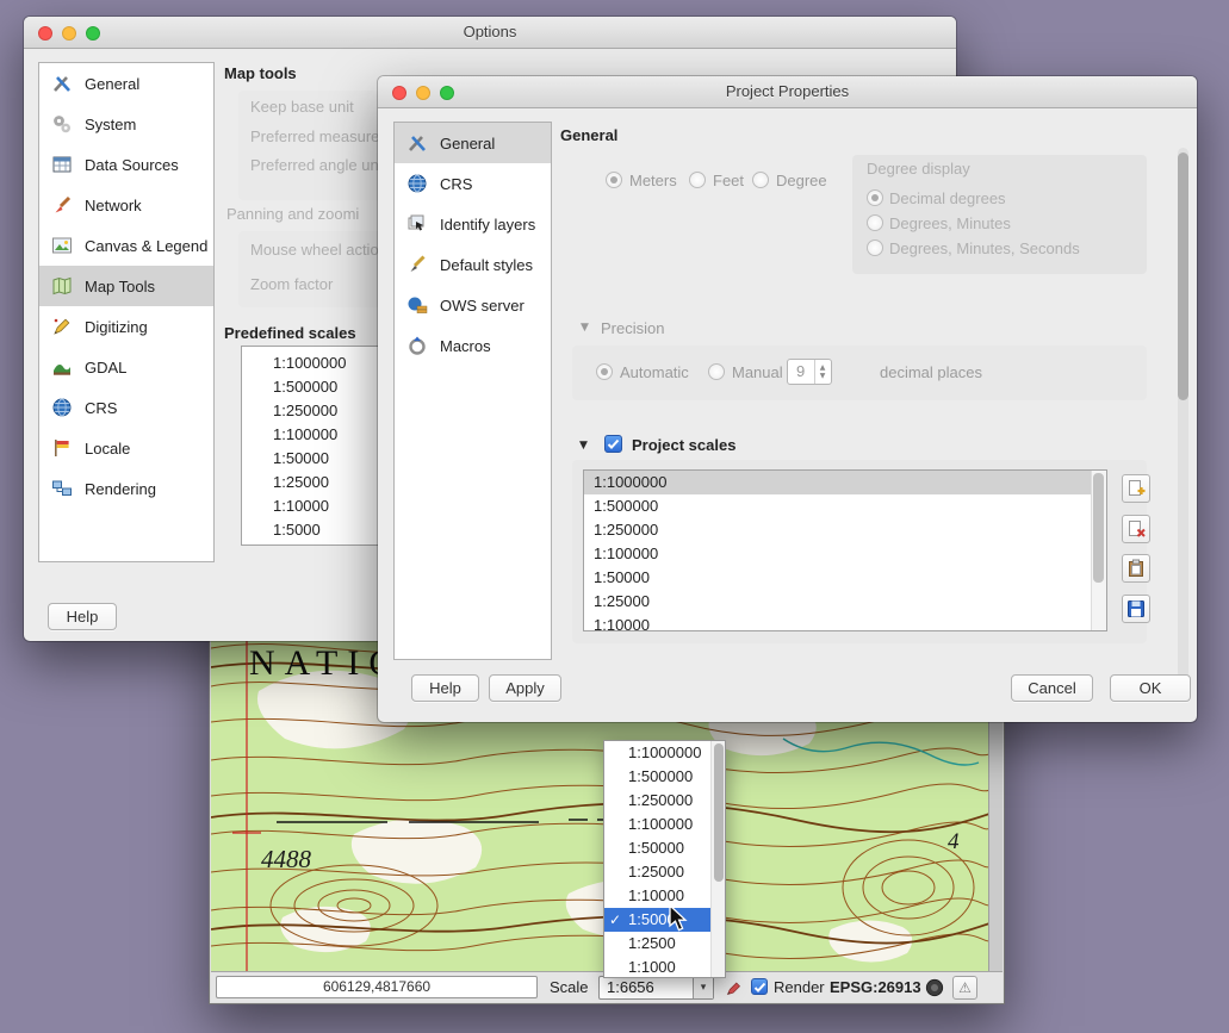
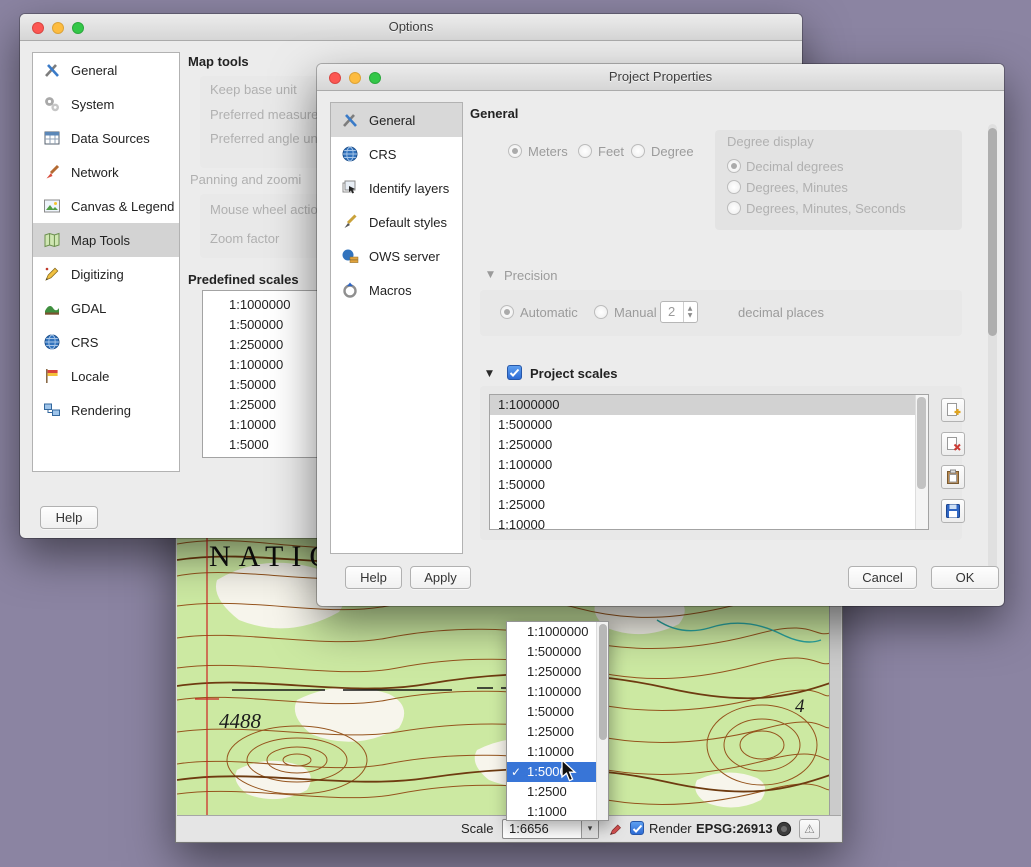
  NATI
  4488
  4
- 606129,4817660
  Scale
  1:6656
  ▾
  Render
  EPSG:26913
  ⚠
  1:1000000
  1:500000
  1:250000
  1:100000
  1:50000
  1:25000
  1:10000
  ✓
  1:500
  1:2500
  1:1000
  Options
  General
  System
  Data Sources
  Network
  Canvas & Legend
  Map Tools
  Digitizing
  GDAL
  CRS
  Locale
  Rendering
  Map tools
  Keep base unit
  Preferred measure
  Preferred angle un
  Panning and zoomi
  Mouse wheel actio
  Zoom factor
  Predefined scales
  1:1000000
  1:500000
  1:250000
  1:100000
  1:50000
  1:25000
  1:10000
  1:5000
  Help
  Project Properties
  General
  CRS
  Identify layers
  Default styles
  OWS server
  Macros
  General
  Meters
  Feet
  Degree
  Degree display
  Decimal degrees
  Degrees, Minutes
  Degrees, Minutes, Seconds
  ▼
  Precision
  Automatic
  Manual
- 9
+ 2
  decimal places
  ▼
  Project scales
  1:1000000
  1:500000
  1:250000
  1:100000
  1:50000
  1:25000
  1:10000
  Help
  Apply
  Cancel
  OK
